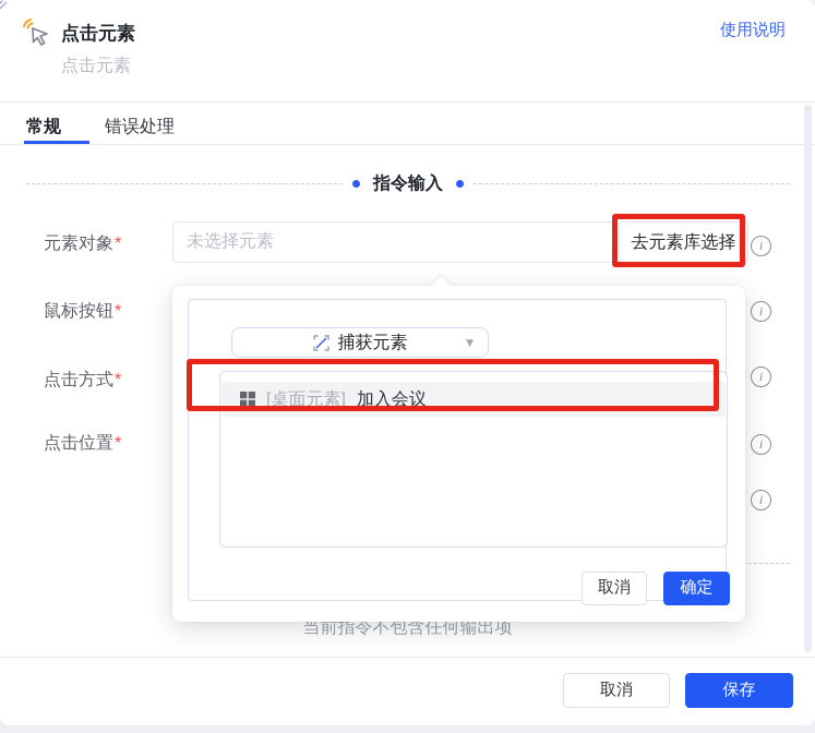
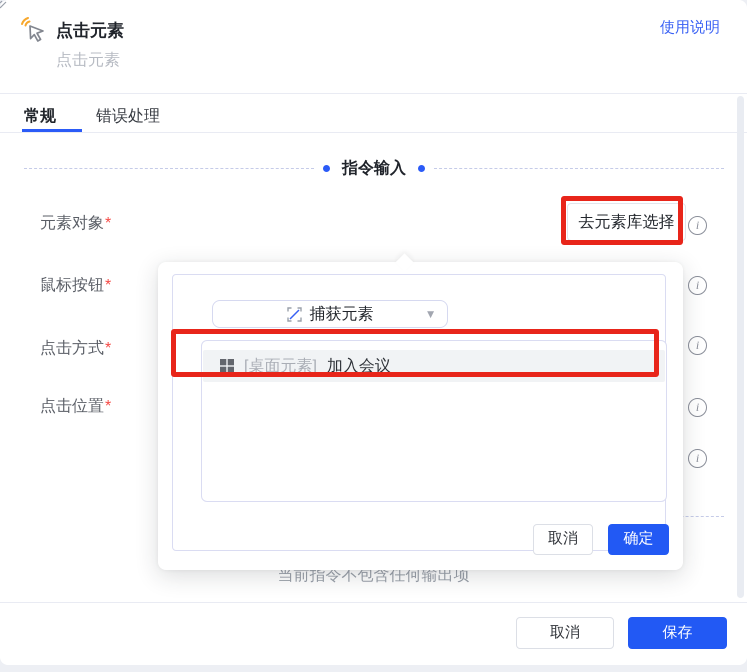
  点击元素
  点击元素
  使用说明
  常规
  错误处理
  指令输入
  元素对象*
  鼠标按钮*
  点击方式*
  点击位置*
- 未选择元素
  去元素库选择
  i
  i
  i
  i
  i
  当前指令不包含任何输出项
  捕获元素
  ▼
  [桌面元素]
  加入会议
  取消
  确定
  取消
  保存
